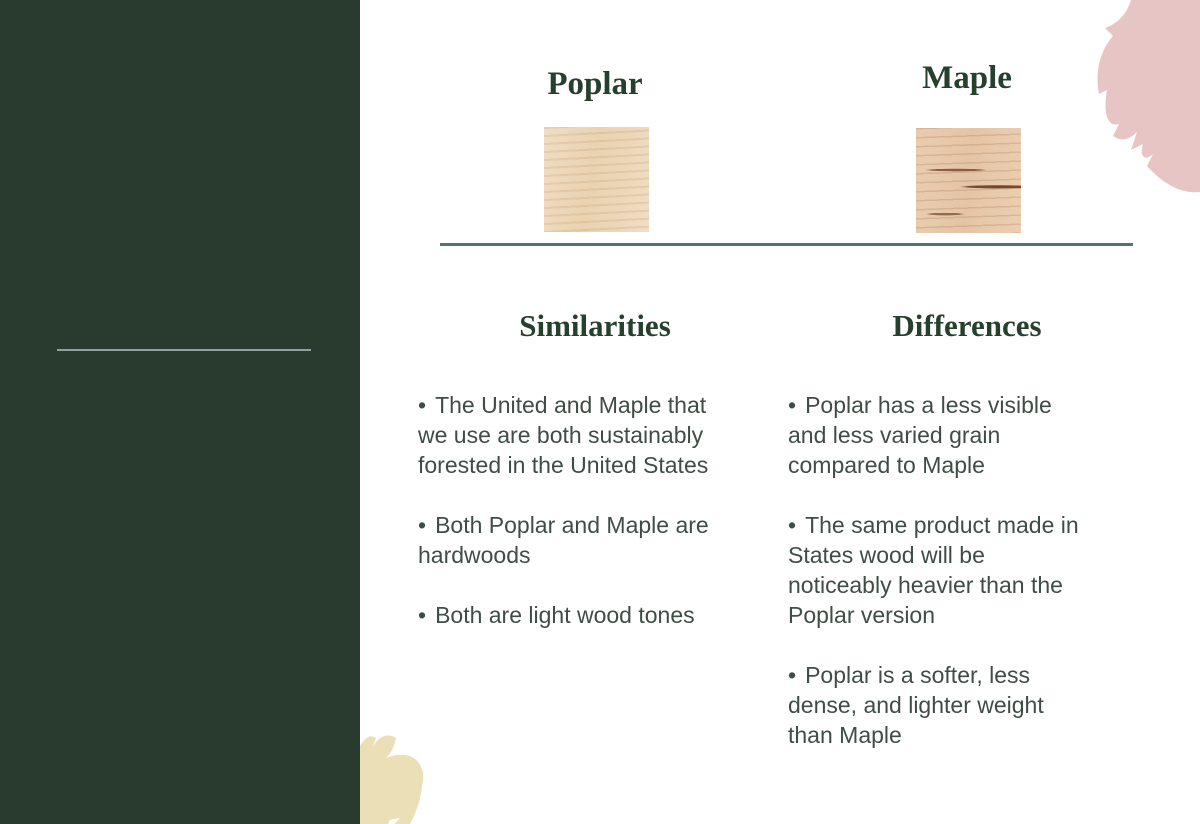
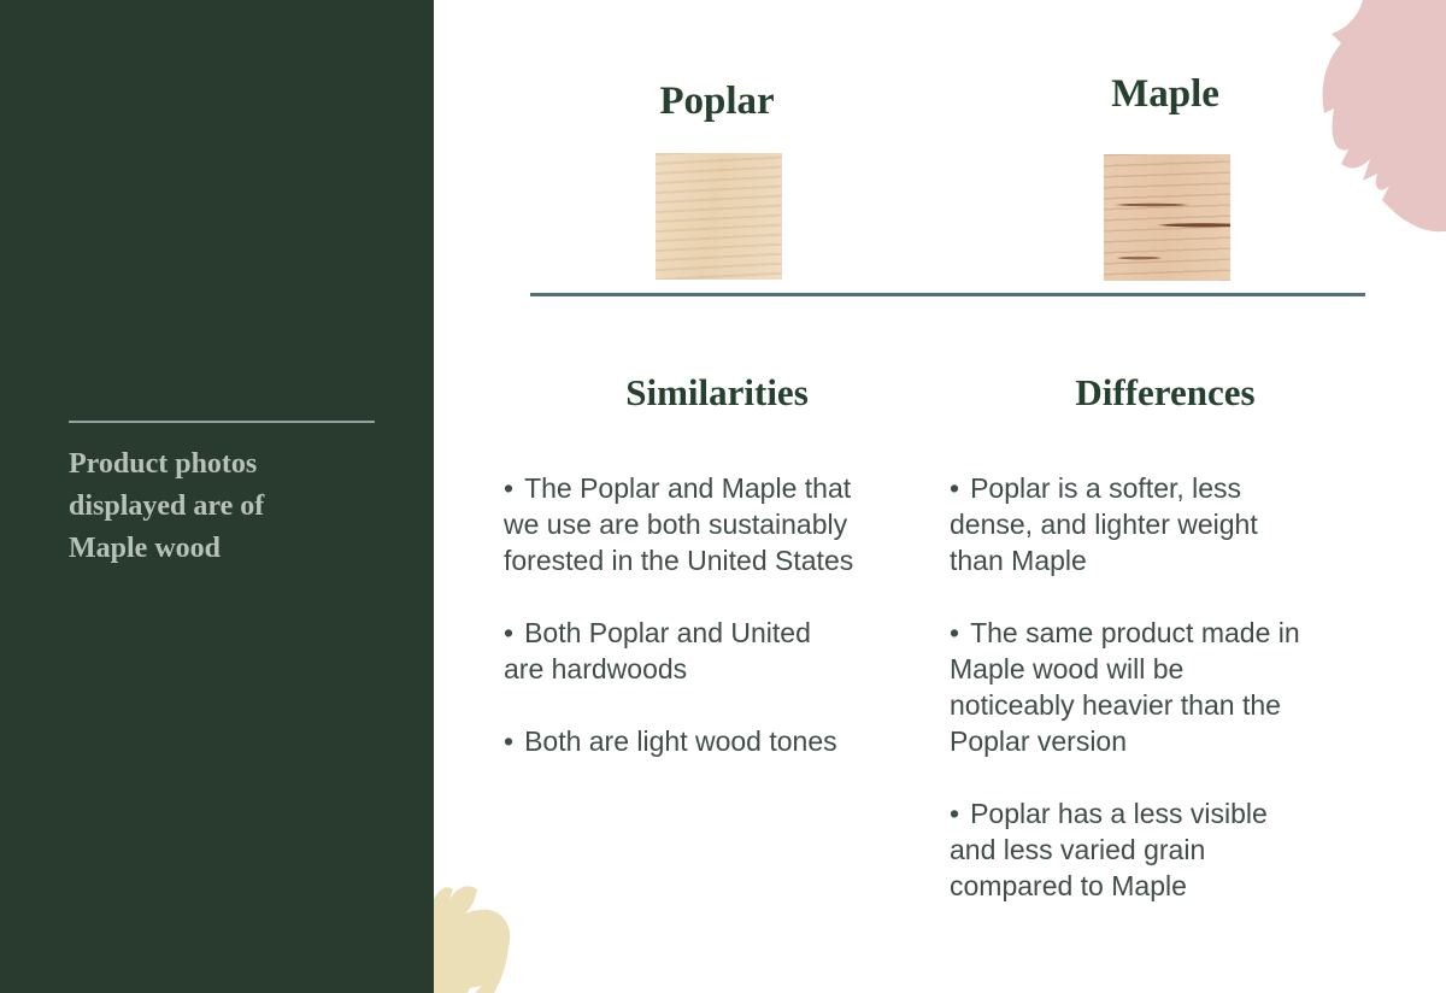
+ Product photos displayed are of Maple wood
  Poplar
  Maple
  Similarities
  Differences
- The United and Maple that we use are both sustainably forested in the United States
+ The Poplar and Maple that we use are both sustainably forested in the United States
- Both Poplar and Maple are hardwoods
+ Both Poplar and United are hardwoods
  Both are light wood tones
- Poplar has a less visible and less varied grain compared to Maple
+ Poplar is a softer, less dense, and lighter weight than Maple
- The same product made in States wood will be noticeably heavier than the Poplar version
+ The same product made in Maple wood will be noticeably heavier than the Poplar version
- Poplar is a softer, less dense, and lighter weight than Maple
+ Poplar has a less visible and less varied grain compared to Maple
